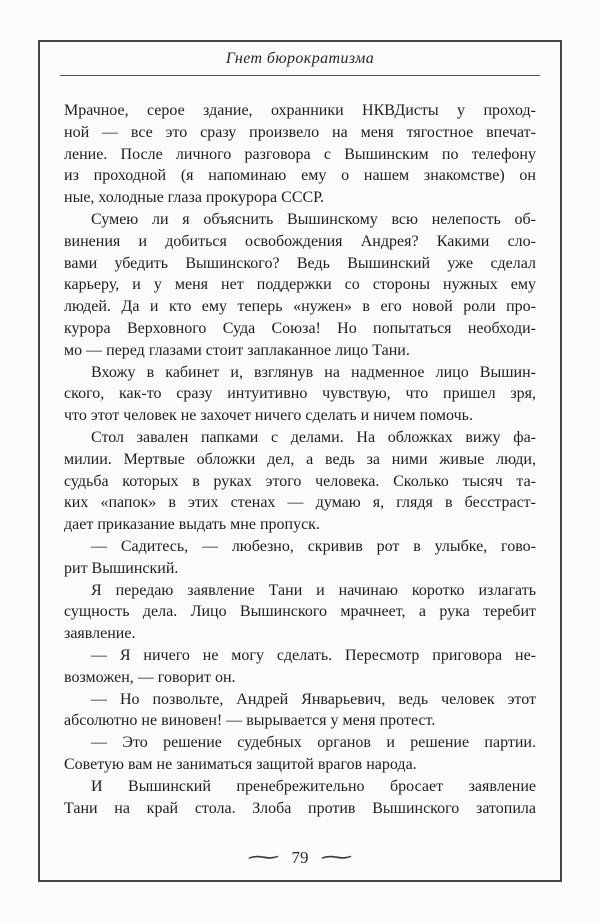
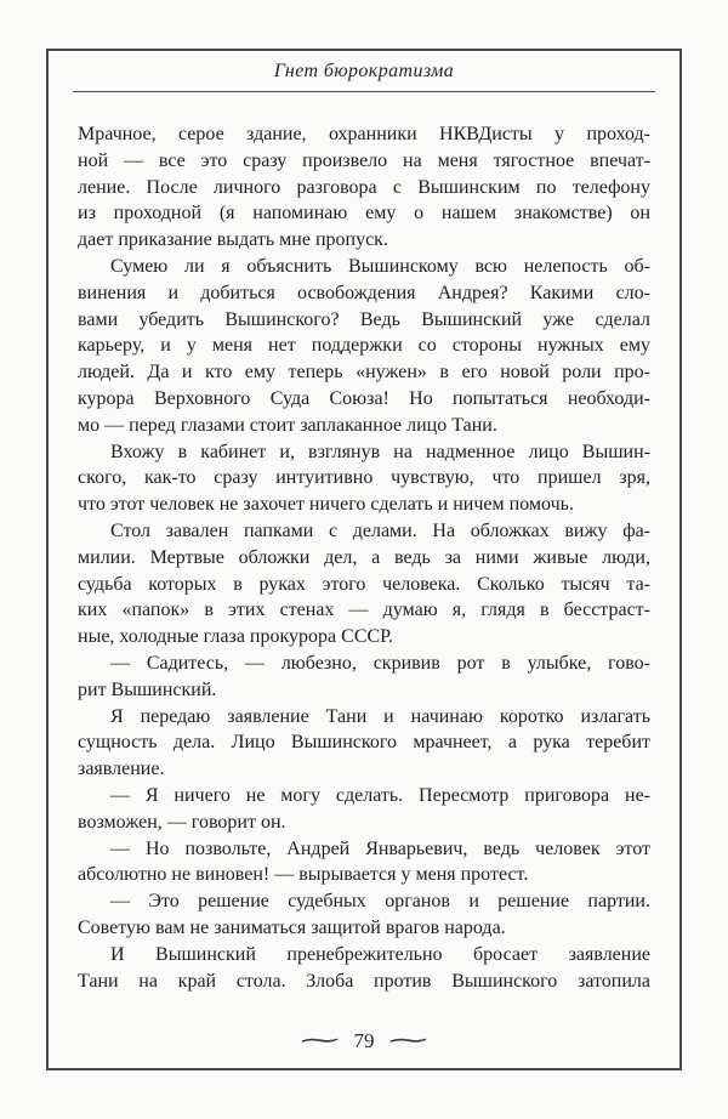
  Гнет бюрократизма
  Мрачное, серое здание, охранники НКВДисты у проход-
  ной — все это сразу произвело на меня тягостное впечат-
  ление. После личного разговора с Вышинским по телефону
  из проходной (я напоминаю ему о нашем знакомстве) он
- ные, холодные глаза прокурора СССР.
+ дает приказание выдать мне пропуск.
  Сумею ли я объяснить Вышинскому всю нелепость об-
  винения и добиться освобождения Андрея? Какими сло-
  вами убедить Вышинского? Ведь Вышинский уже сделал
  карьеру, и у меня нет поддержки со стороны нужных ему
  людей. Да и кто ему теперь «нужен» в его новой роли про-
  курора Верховного Суда Союза! Но попытаться необходи-
  мо — перед глазами стоит заплаканное лицо Тани.
  Вхожу в кабинет и, взглянув на надменное лицо Вышин-
  ского, как-то сразу интуитивно чувствую, что пришел зря,
  что этот человек не захочет ничего сделать и ничем помочь.
  Стол завален папками с делами. На обложках вижу фа-
  милии. Мертвые обложки дел, а ведь за ними живые люди,
  судьба которых в руках этого человека. Сколько тысяч та-
  ких «папок» в этих стенах — думаю я, глядя в бесстраст-
- дает приказание выдать мне пропуск.
+ ные, холодные глаза прокурора СССР.
  — Садитесь, — любезно, скривив рот в улыбке, гово-
  рит Вышинский.
  Я передаю заявление Тани и начинаю коротко излагать
  сущность дела. Лицо Вышинского мрачнеет, а рука теребит
  заявление.
  — Я ничего не могу сделать. Пересмотр приговора не-
  возможен, — говорит он.
  — Но позвольте, Андрей Январьевич, ведь человек этот
  абсолютно не виновен! — вырывается у меня протест.
  — Это решение судебных органов и решение партии.
  Советую вам не заниматься защитой врагов народа.
  И Вышинский пренебрежительно бросает заявление
  Тани на край стола. Злоба против Вышинского затопила
  ∼ 79 ∼
